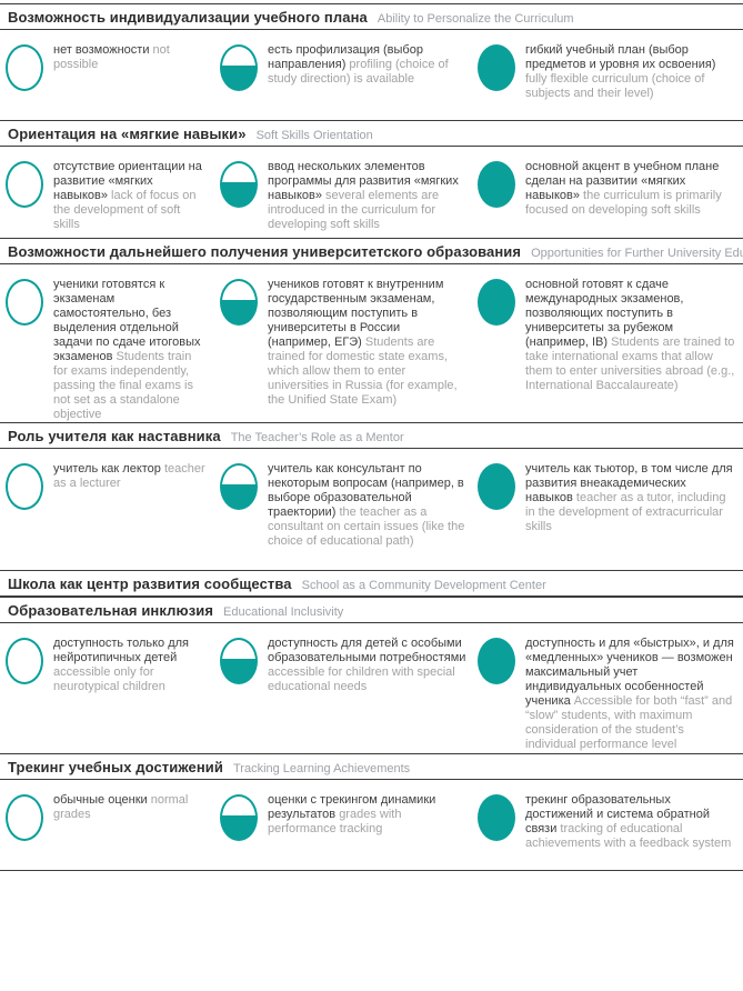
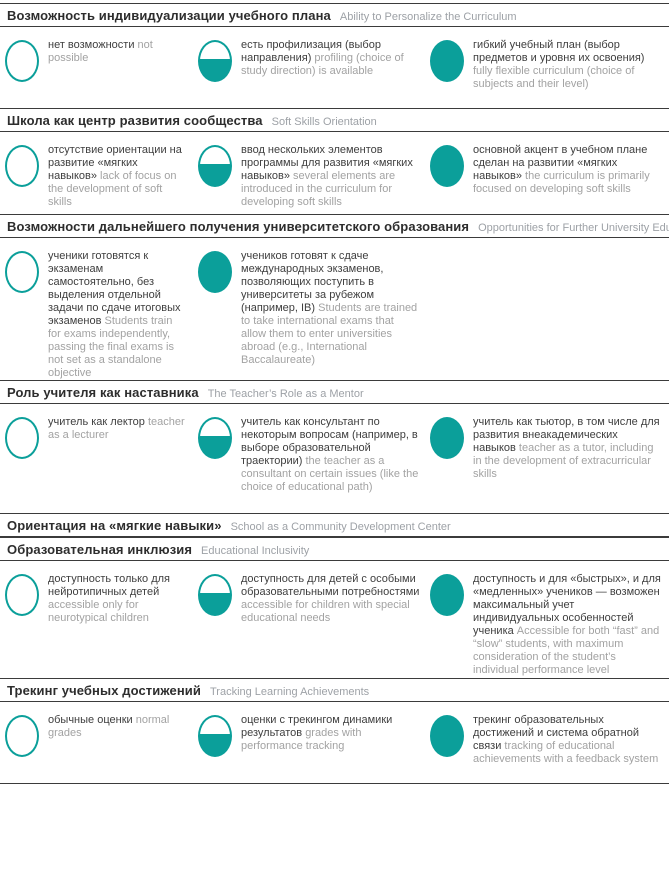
  Возможность индивидуализации учебного плана
  Ability to Personalize the Curriculum
  нет возможности not possible
  есть профилизация (выбор направления) profiling (choice of study direction) is available
  гибкий учебный план (выбор предметов и уровня их освоения) fully flexible curriculum (choice of subjects and their level)
- Ориентация на «мягкие навыки»
+ Школа как центр развития сообщества
  Soft Skills Orientation
  отсутствие ориентации на развитие «мягких навыков» lack of focus on the development of soft skills
  ввод нескольких элементов программы для развития «мягких навыков» several elements are introduced in the curriculum for developing soft skills
  основной акцент в учебном плане сделан на развитии «мягких навыков» the curriculum is primarily focused on developing soft skills
  Возможности дальнейшего получения университетского образования
  Opportunities for Further University Ed
  ученики готовятся к экзаменам самостоятельно, без выделения отдельной задачи по сдаче итоговых экзаменов Students train for exams independently, passing the final exams is not set as a standalone objective
- учеников готовят к внутренним государственным экзаменам, позволяющим поступить в университеты в России (например, ЕГЭ) Students are trained for domestic state exams, which allow them to enter universities in Russia (for example, the Unified State Exam)
- основной готовят к сдаче международных экзаменов, позволяющих поступить в университеты за рубежом (например, IB) Students are trained to take international exams that allow them to enter universities abroad (e.g., International Baccalaureate)
+ учеников готовят к сдаче международных экзаменов, позволяющих поступить в университеты за рубежом (например, IB) Students are trained to take international exams that allow them to enter universities abroad (e.g., International Baccalaureate)
  Роль учителя как наставника
  The Teacher’s Role as a Mentor
  учитель как лектор teacher as a lecturer
  учитель как консультант по некоторым вопросам (например, в выборе образовательной траектории) the teacher as a consultant on certain issues (like the choice of educational path)
  учитель как тьютор, в том числе для развития внеакадемических навыков teacher as a tutor, including in the development of extracurricular skills
- Школа как центр развития сообщества
+ Ориентация на «мягкие навыки»
  School as a Community Development Center
  Образовательная инклюзия
  Educational Inclusivity
  доступность только для нейротипичных детей accessible only for neurotypical children
  доступность для детей с особыми образовательными потребностями accessible for children with special educational needs
  доступность и для «быстрых», и для «медленных» учеников — возможен максимальный учет индивидуальных особенностей ученика Accessible for both “fast” and “slow” students, with maximum consideration of the student’s individual performance level
  Трекинг учебных достижений
  Tracking Learning Achievements
  обычные оценки normal grades
  оценки с трекингом динамики результатов grades with performance tracking
  трекинг образовательных достижений и система обратной связи tracking of educational achievements with a feedback system
